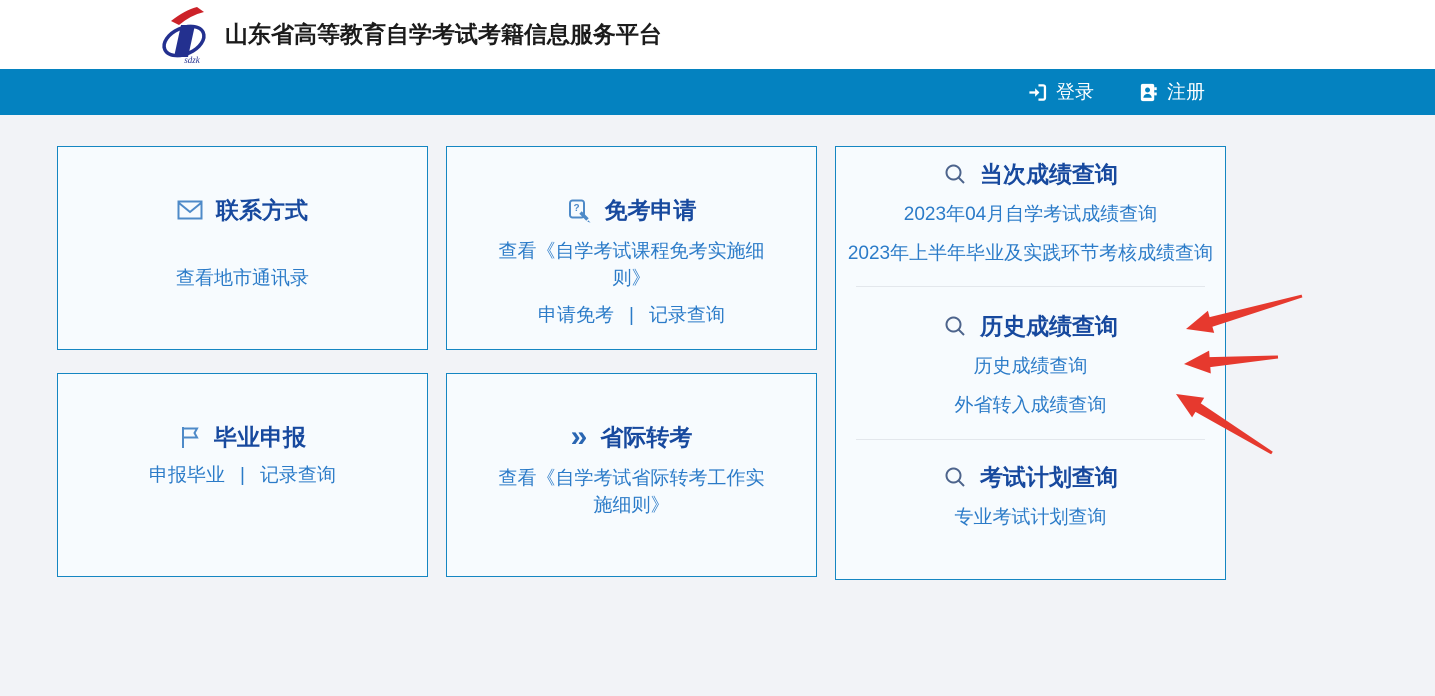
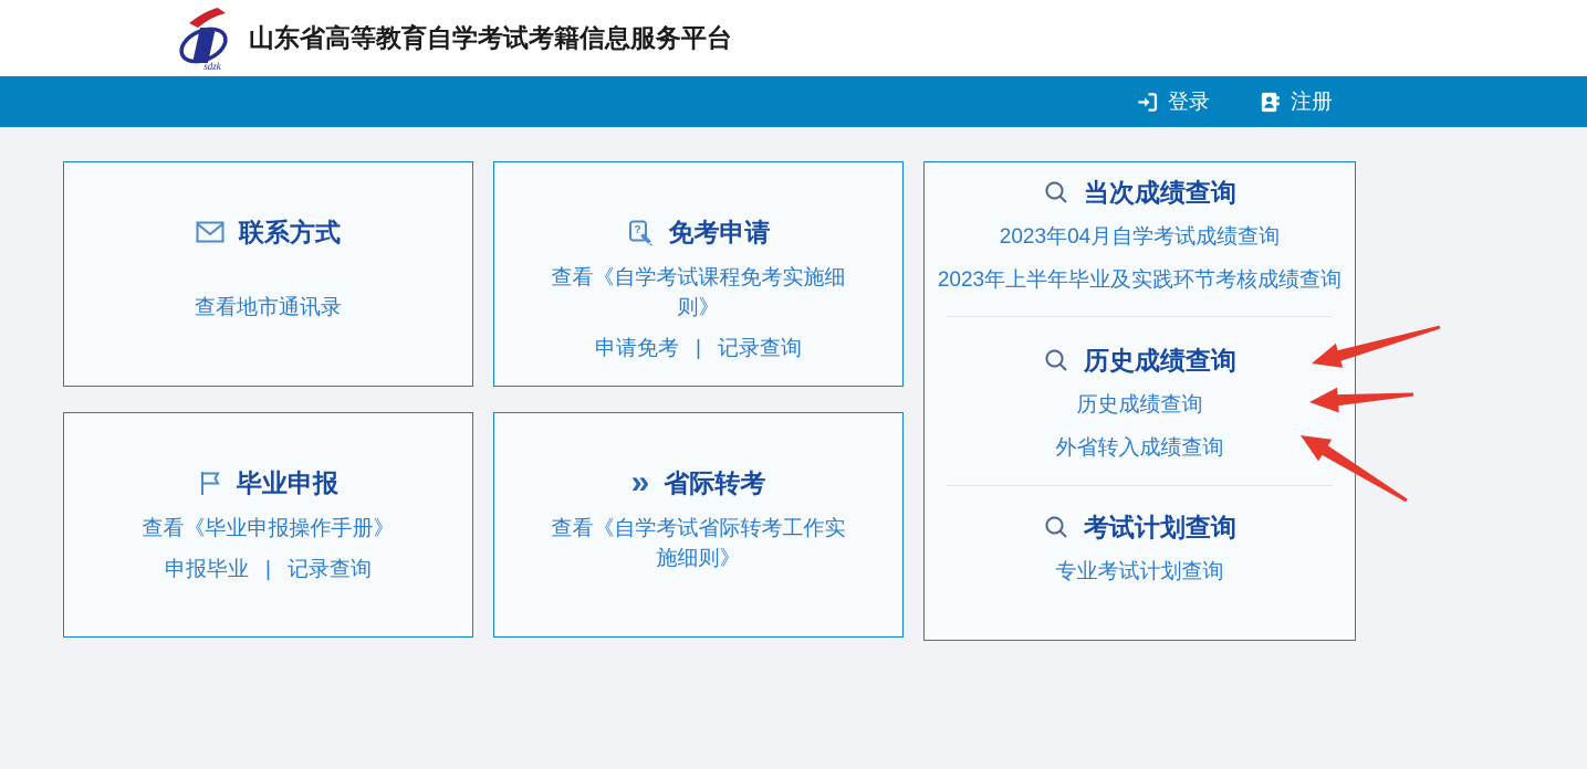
  sdzk
  山东省高等教育自学考试考籍信息服务平台
  登录
  注册
  联系方式
  查看地市通讯录
  ?
  免考申请
  查看《自学考试课程免考实施细则》
  申请免考
  |
  记录查询
  毕业申报
+ 查看《毕业申报操作手册》
  申报毕业
  |
  记录查询
  »
  省际转考
  查看《自学考试省际转考工作实施细则》
  当次成绩查询
  2023年04月自学考试成绩查询
  2023年上半年毕业及实践环节考核成绩查询
  历史成绩查询
  历史成绩查询
  外省转入成绩查询
  考试计划查询
  专业考试计划查询
